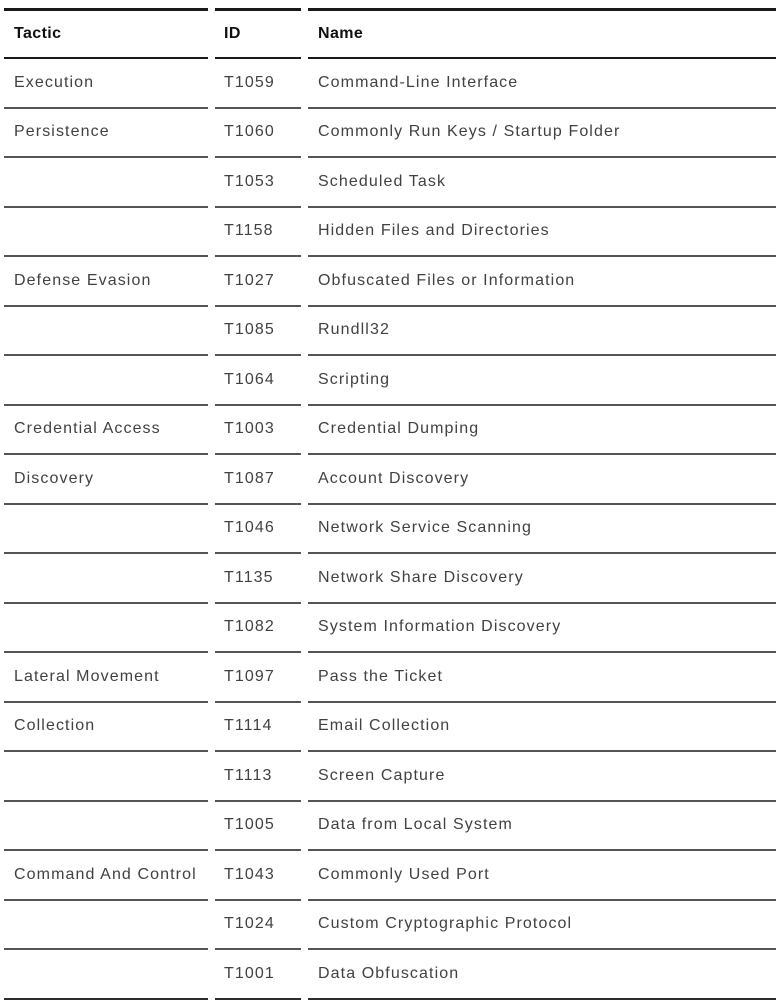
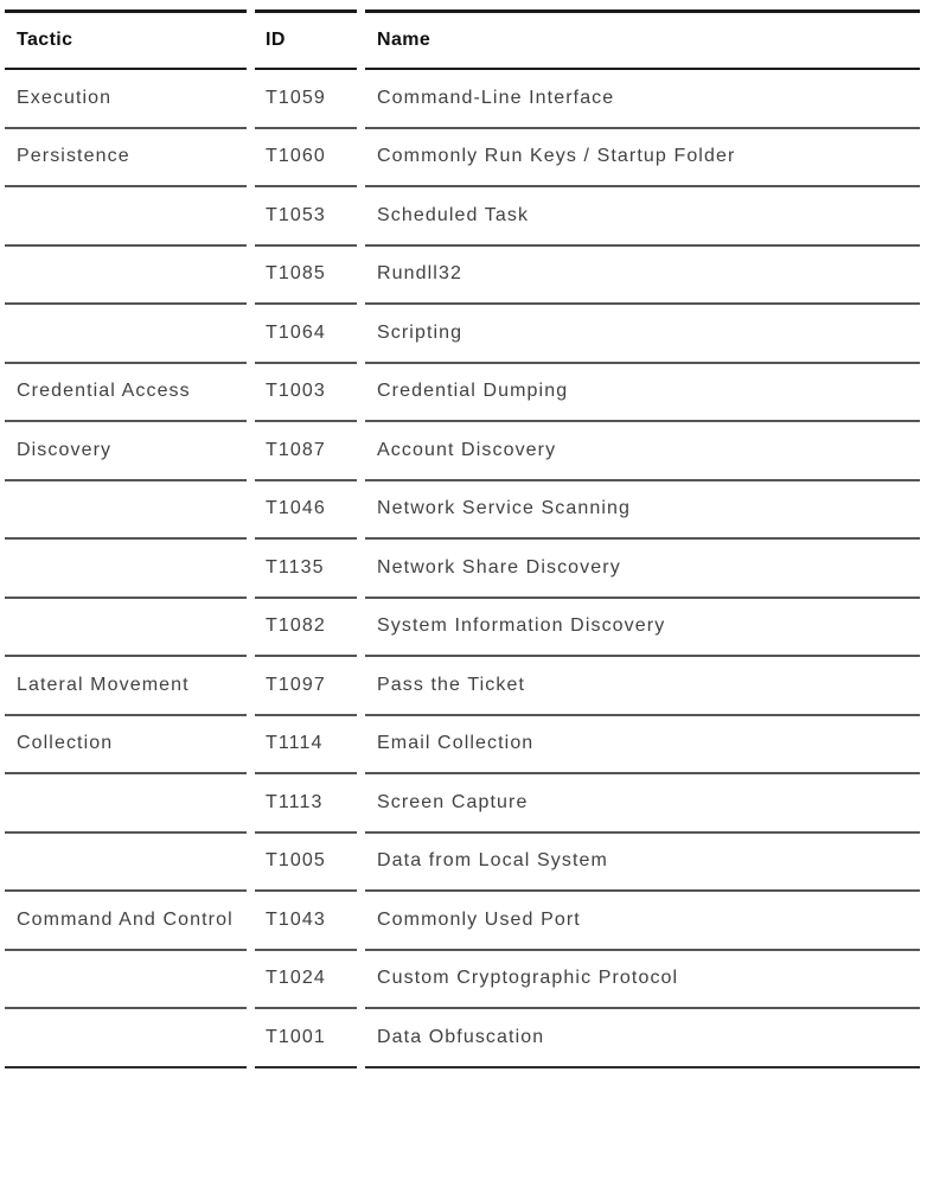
  Tactic
  ID
  Name
  Execution
  T1059
  Command-Line Interface
  Persistence
  T1060
  Commonly Run Keys / Startup Folder
  T1053
  Scheduled Task
- T1158
- Hidden Files and Directories
- Defense Evasion
- T1027
- Obfuscated Files or Information
  T1085
  Rundll32
  T1064
  Scripting
  Credential Access
  T1003
  Credential Dumping
  Discovery
  T1087
  Account Discovery
  T1046
  Network Service Scanning
  T1135
  Network Share Discovery
  T1082
  System Information Discovery
  Lateral Movement
  T1097
  Pass the Ticket
  Collection
  T1114
  Email Collection
  T1113
  Screen Capture
  T1005
  Data from Local System
  Command And Control
  T1043
  Commonly Used Port
  T1024
  Custom Cryptographic Protocol
  T1001
  Data Obfuscation
